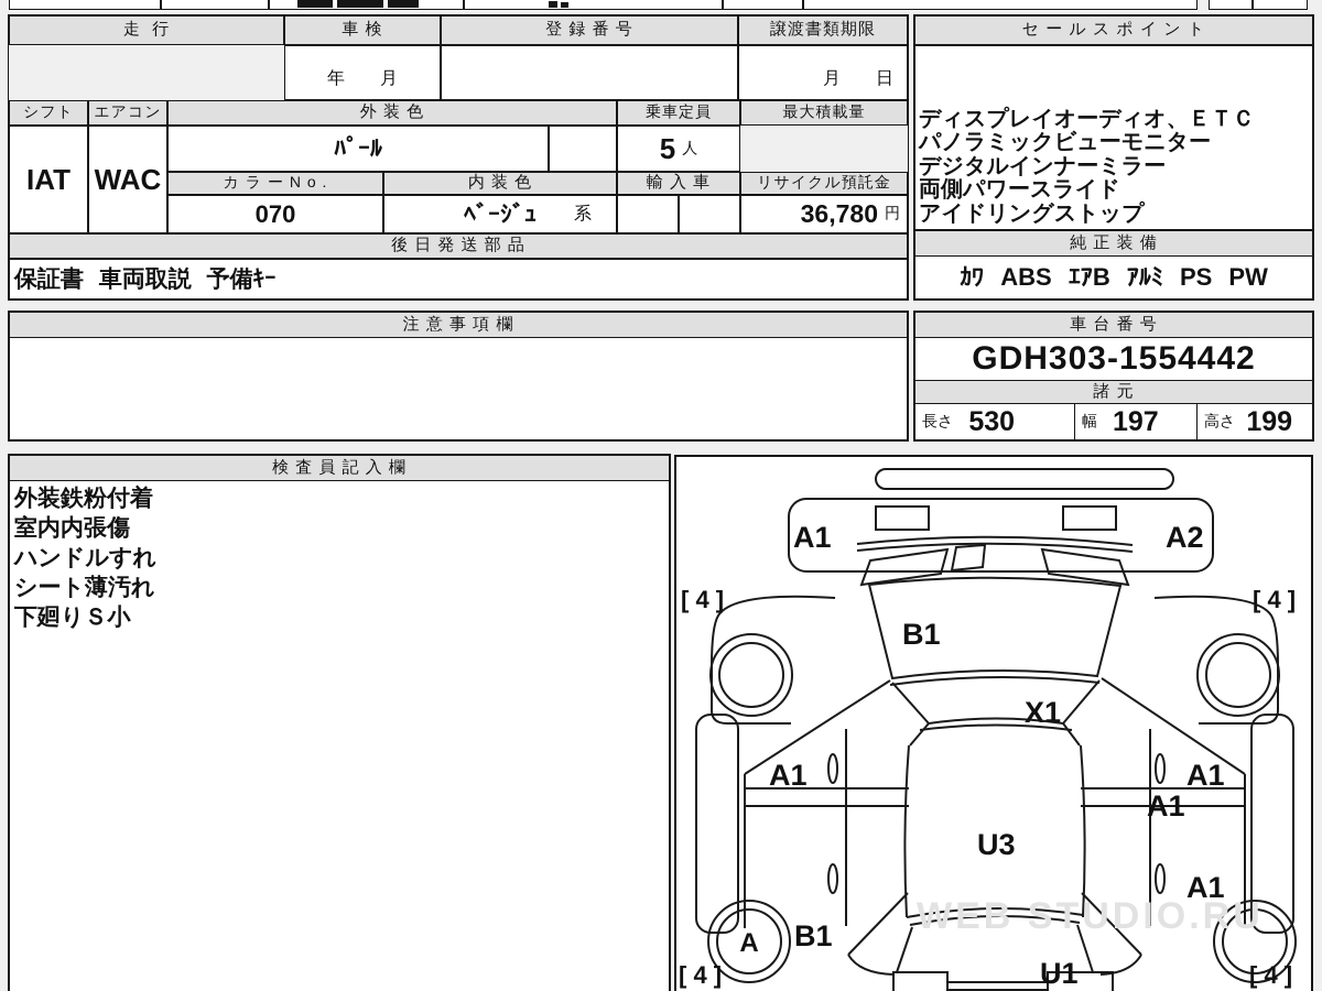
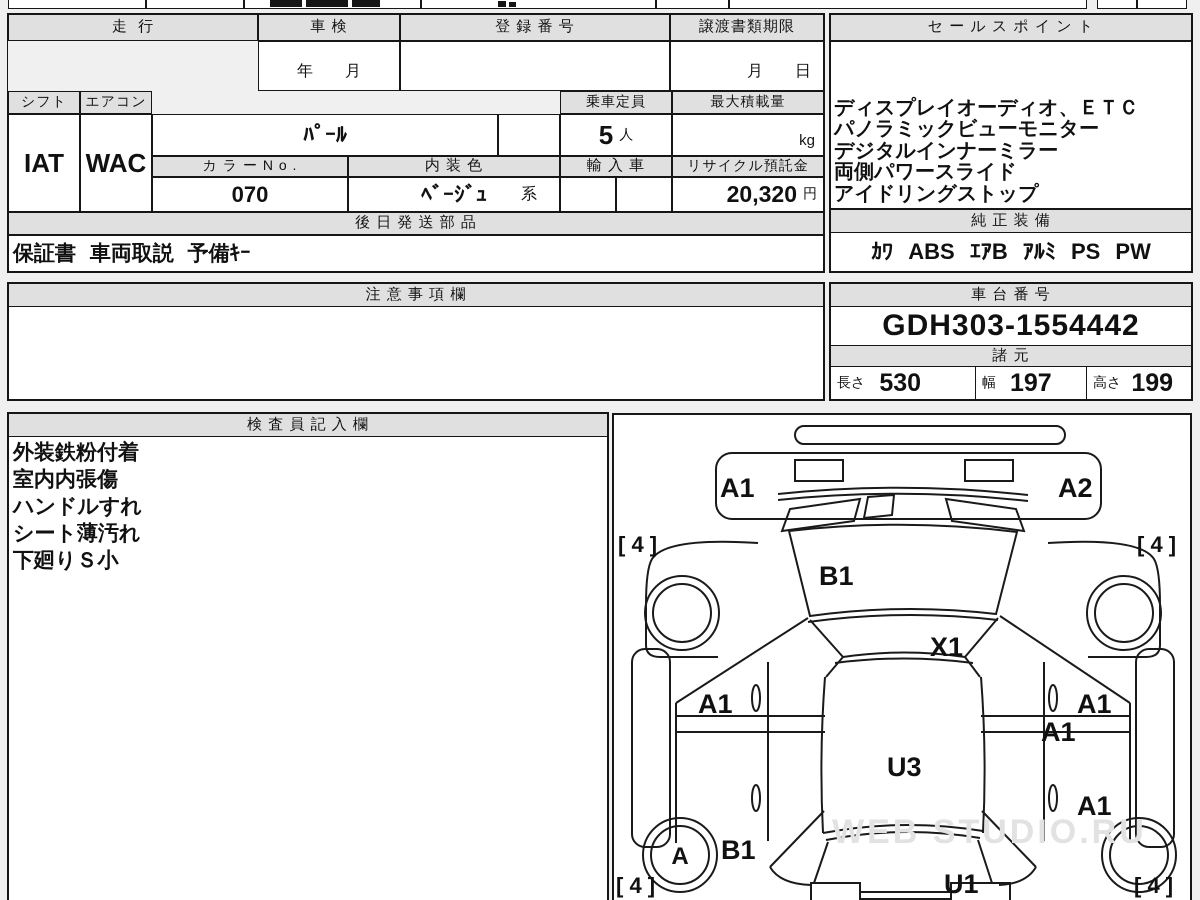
  走 行
  車 検
  登 録 番 号
  譲渡書類期限
  年 月
  月 日
  シフト
  エアコン
- 外 装 色
  乗車定員
  最大積載量
  IAT
  WAC
  ﾊﾟｰﾙ
  5
  人
+ kg
  カ ラ ー N o .
  内 装 色
  輸 入 車
  リサイクル預託金
  070
  ﾍﾞｰｼﾞｭ
  系
- 36,780
+ 20,320
  円
  後 日 発 送 部 品
  保証書 車両取説 予備ｷｰ
  注 意 事 項 欄
  セ ー ル ス ポ イ ン ト
  ディスプレイオーディオ、ＥＴＣ
  パノラミックビューモニター
  デジタルインナーミラー
  両側パワースライド
  アイドリングストップ
  純 正 装 備
  ｶﾜ ABS ｴｱB ｱﾙﾐ PS PW
  車 台 番 号
  GDH303-1554442
  諸 元
  長さ
  530
  幅
  197
  高さ
  199
  検 査 員 記 入 欄
  外装鉄粉付着
  室内内張傷
  ハンドルすれ
  シート薄汚れ
  下廻りＳ小
  WEB STUDIO.RU
  A1
  A2
  [ 4 ]
  [ 4 ]
  B1
  X1
  A1
  A1
  A1
  U3
  A1
  B1
  A
  U1
  [ 4 ]
  [ 4 ]
